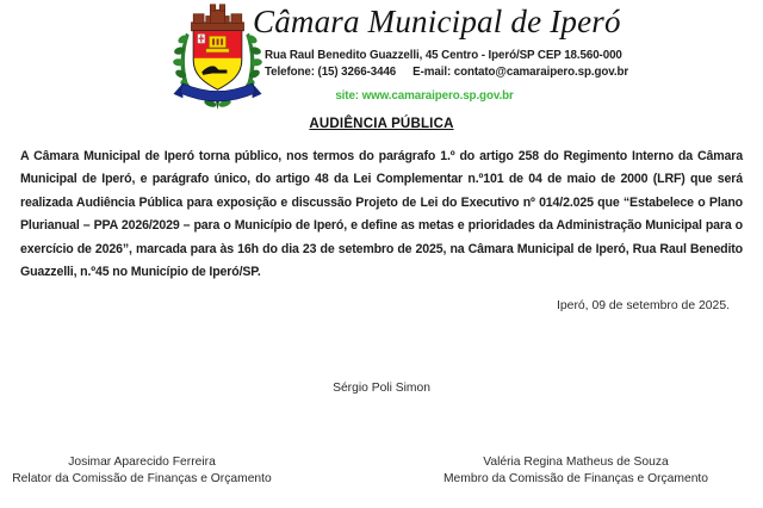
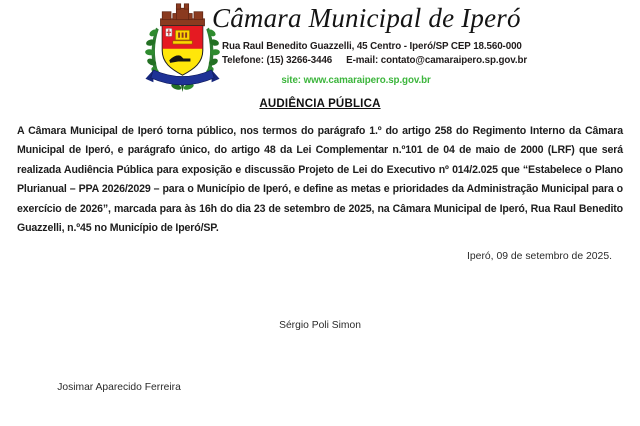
  Câmara Municipal de Iperó
  Rua Raul Benedito Guazzelli, 45 Centro - Iperó/SP CEP 18.560-000
  Telefone: (15) 3266-3446 E-mail: contato@camaraipero.sp.gov.br
  site: www.camaraipero.sp.gov.br
  AUDIÊNCIA PÚBLICA
  A Câmara Municipal de Iperó torna público, nos termos do parágrafo 1.º do artigo 258 do Regimento Interno da Câmara Municipal de Iperó, e parágrafo único, do artigo 48 da Lei Complementar n.º101 de 04 de maio de 2000 (LRF) que será realizada Audiência Pública para exposição e discussão Projeto de Lei do Executivo nº 014/2.025 que “Estabelece o Plano Plurianual – PPA 2026/2029 – para o Município de Iperó, e define as metas e prioridades da Administração Municipal para o exercício de 2026”, marcada para às 16h do dia 23 de setembro de 2025, na Câmara Municipal de Iperó, Rua Raul Benedito Guazzelli, n.º45 no Município de Iperó/SP.
  Iperó, 09 de setembro de 2025.
  Sérgio Poli Simon
  Josimar Aparecido Ferreira
- Relator da Comissão de Finanças e Orçamento
- Valéria Regina Matheus de Souza
- Membro da Comissão de Finanças e Orçamento
